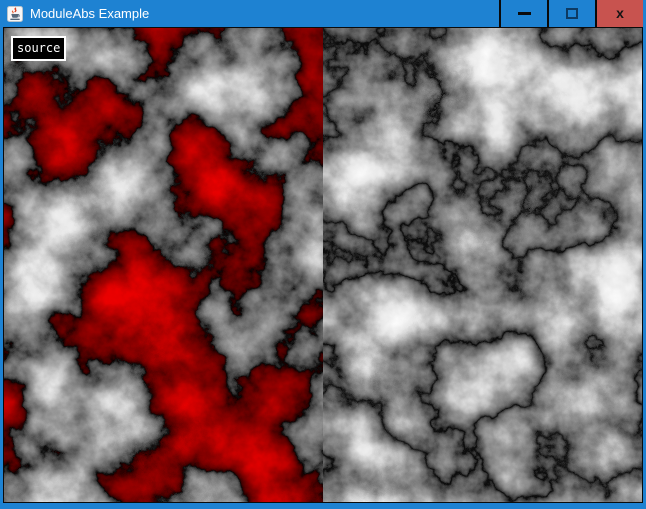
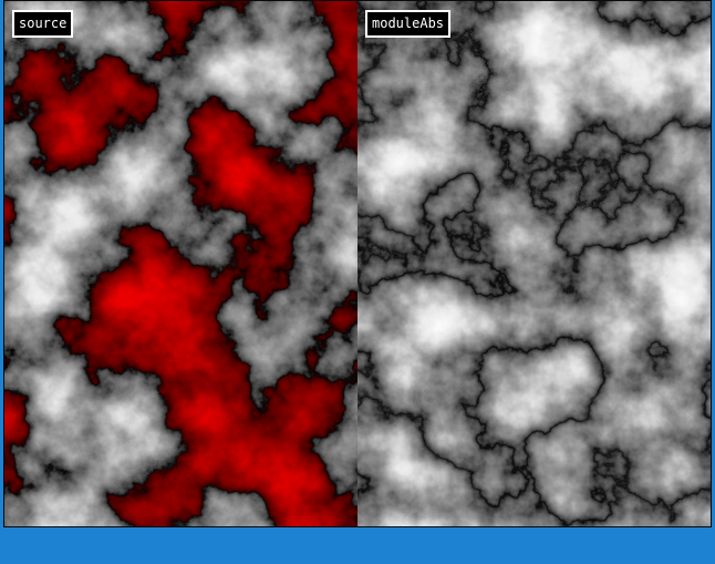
- ModuleAbs Example
- x
  source
+ moduleAbs
